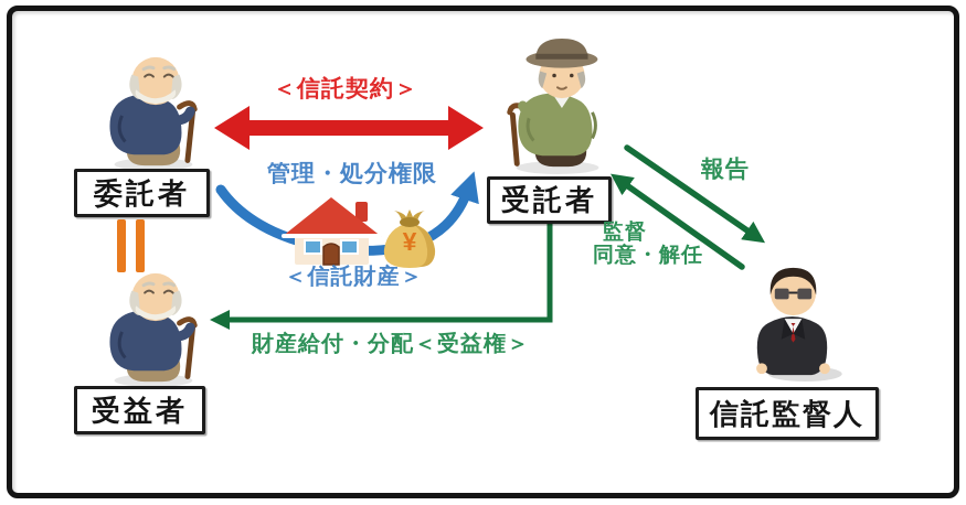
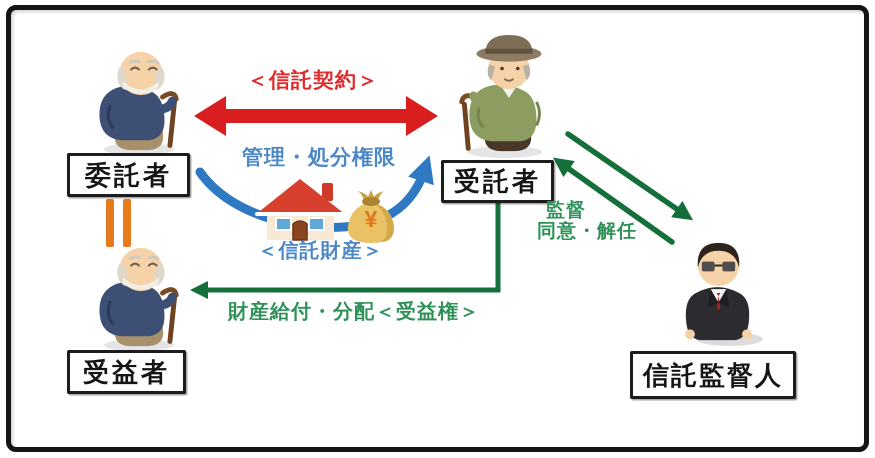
  ¥
  委託者
  受託者
  受益者
  信託監督人
  ＜信託契約＞
  管理・処分権限
  ＜信託財産＞
  財産給付・分配＜受益権＞
- 報告
  監督
  同意・解任
